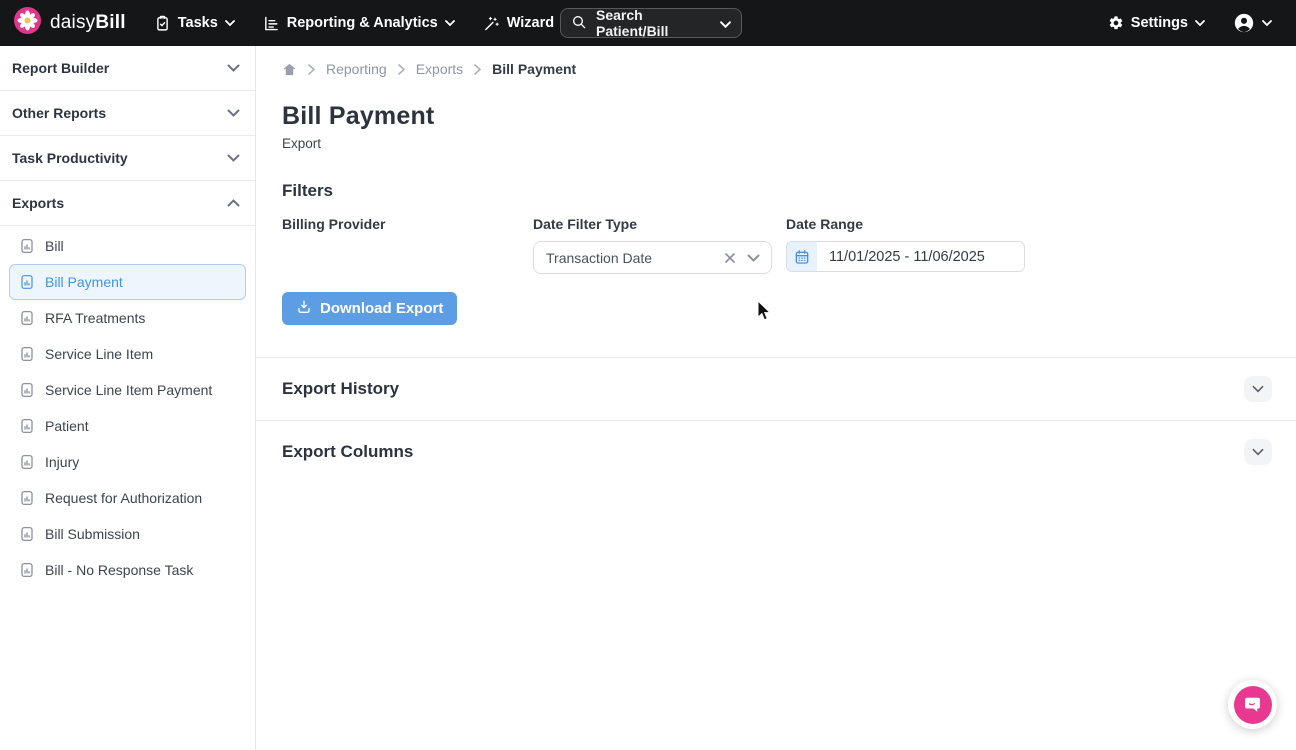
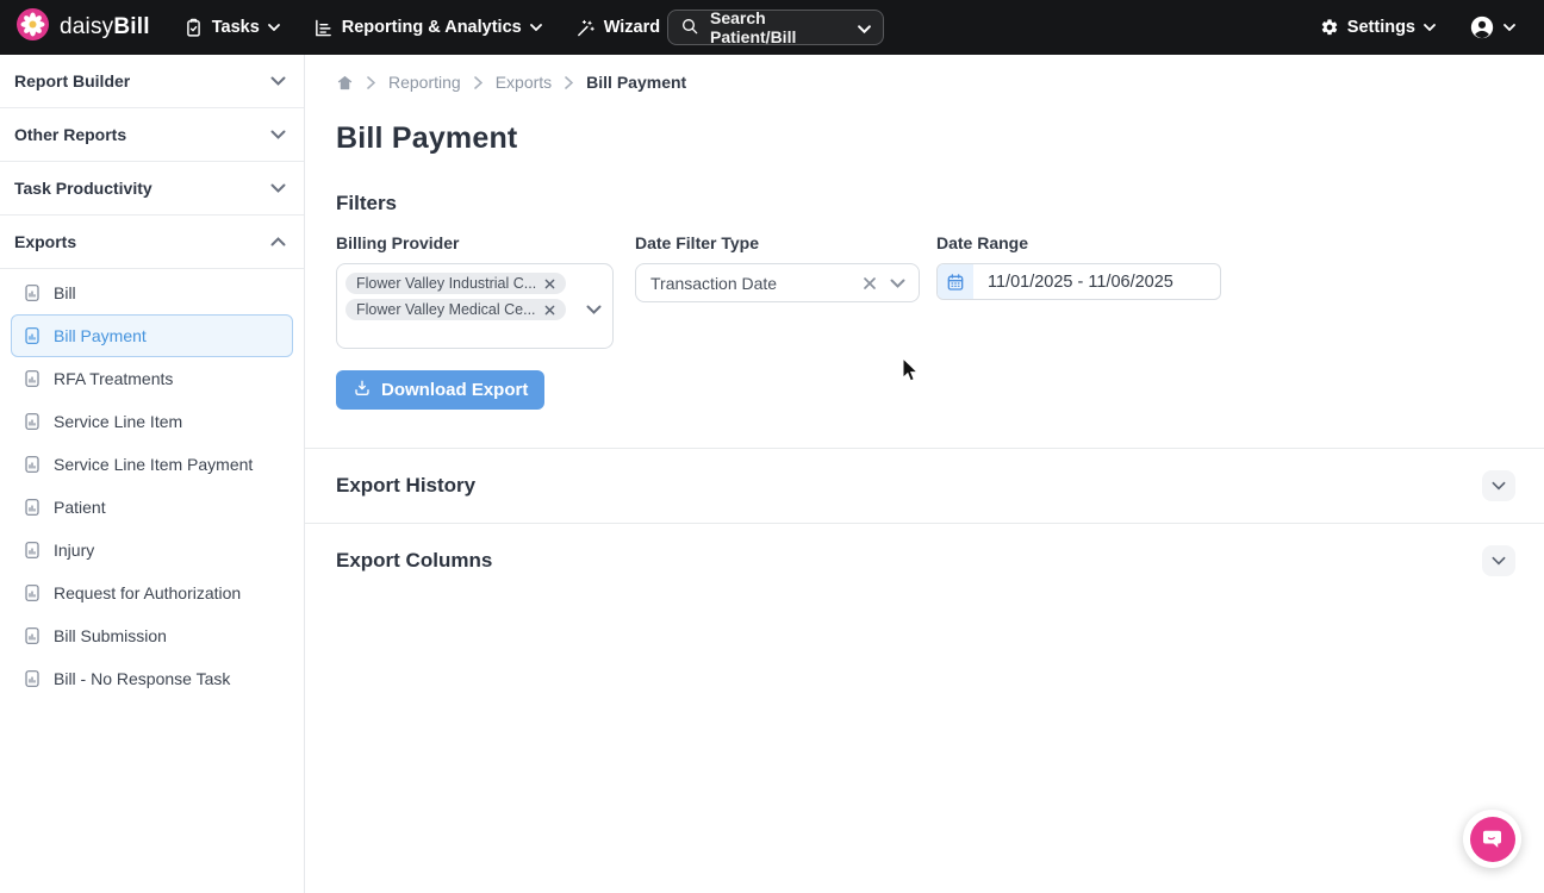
  daisyBill
  Tasks
  Reporting & Analytics
  Wizard
  Search Patient/Bill
  Settings
  Report Builder
  Other Reports
  Task Productivity
  Exports
  Bill
  Bill Payment
  RFA Treatments
  Service Line Item
  Service Line Item Payment
  Patient
  Injury
  Request for Authorization
  Bill Submission
  Bill - No Response Task
  Reporting
  Exports
  Bill Payment
  Bill Payment
- Export
  Filters
  Billing Provider
+ Flower Valley Industrial C...
+ Flower Valley Medical Ce...
  Date Filter Type
  Transaction Date
  Date Range
  11/01/2025 - 11/06/2025
  Download Export
  Export History
  Export Columns
